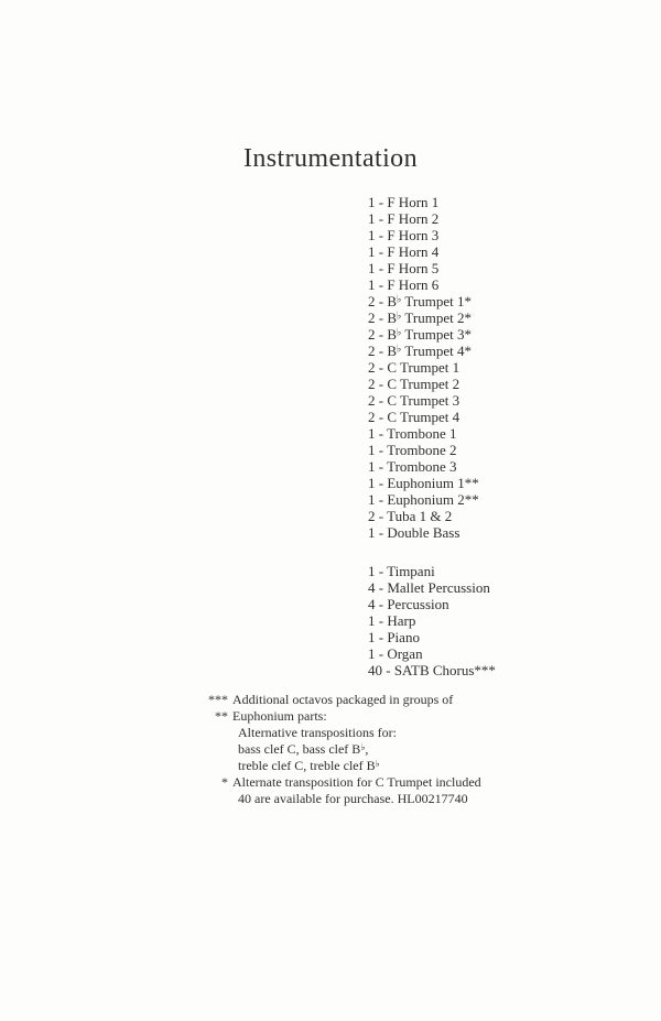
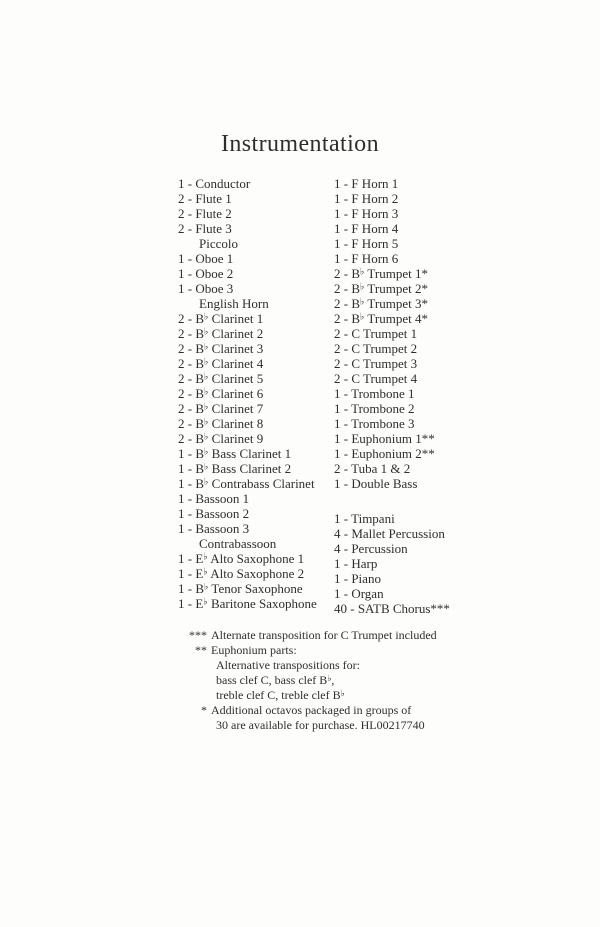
  Instrumentation
+ 1 - Conductor
+ 2 - Flute 1
+ 2 - Flute 2
+ 2 - Flute 3
+ Piccolo
+ 1 - Oboe 1
+ 1 - Oboe 2
+ 1 - Oboe 3
+ English Horn
+ 2 - B♭ Clarinet 1
+ 2 - B♭ Clarinet 2
+ 2 - B♭ Clarinet 3
+ 2 - B♭ Clarinet 4
+ 2 - B♭ Clarinet 5
+ 2 - B♭ Clarinet 6
+ 2 - B♭ Clarinet 7
+ 2 - B♭ Clarinet 8
+ 2 - B♭ Clarinet 9
+ 1 - B♭ Bass Clarinet 1
+ 1 - B♭ Bass Clarinet 2
+ 1 - B♭ Contrabass Clarinet
+ 1 - Bassoon 1
+ 1 - Bassoon 2
+ 1 - Bassoon 3
+ Contrabassoon
+ 1 - E♭ Alto Saxophone 1
+ 1 - E♭ Alto Saxophone 2
+ 1 - B♭ Tenor Saxophone
+ 1 - E♭ Baritone Saxophone
  1 - F Horn 1
  1 - F Horn 2
  1 - F Horn 3
  1 - F Horn 4
  1 - F Horn 5
  1 - F Horn 6
  2 - B♭ Trumpet 1*
  2 - B♭ Trumpet 2*
  2 - B♭ Trumpet 3*
  2 - B♭ Trumpet 4*
  2 - C Trumpet 1
  2 - C Trumpet 2
  2 - C Trumpet 3
  2 - C Trumpet 4
  1 - Trombone 1
  1 - Trombone 2
  1 - Trombone 3
  1 - Euphonium 1**
  1 - Euphonium 2**
  2 - Tuba 1 & 2
  1 - Double Bass
  1 - Timpani
  4 - Mallet Percussion
  4 - Percussion
  1 - Harp
  1 - Piano
  1 - Organ
  40 - SATB Chorus***
  ***
- Additional octavos packaged in groups of
+ Alternate transposition for C Trumpet included
  **
  Euphonium parts:
  Alternative transpositions for:
  bass clef C, bass clef B♭,
  treble clef C, treble clef B♭
  *
- Alternate transposition for C Trumpet included
+ Additional octavos packaged in groups of
- 40 are available for purchase. HL00217740
+ 30 are available for purchase. HL00217740
